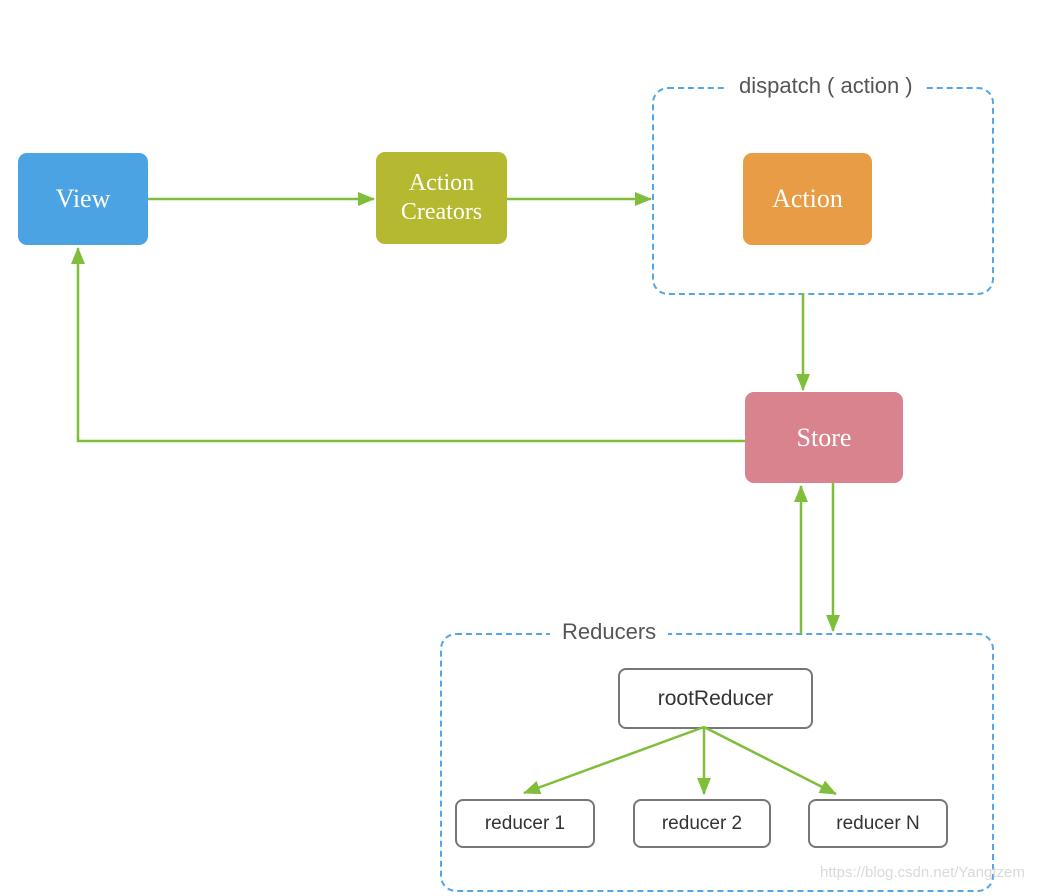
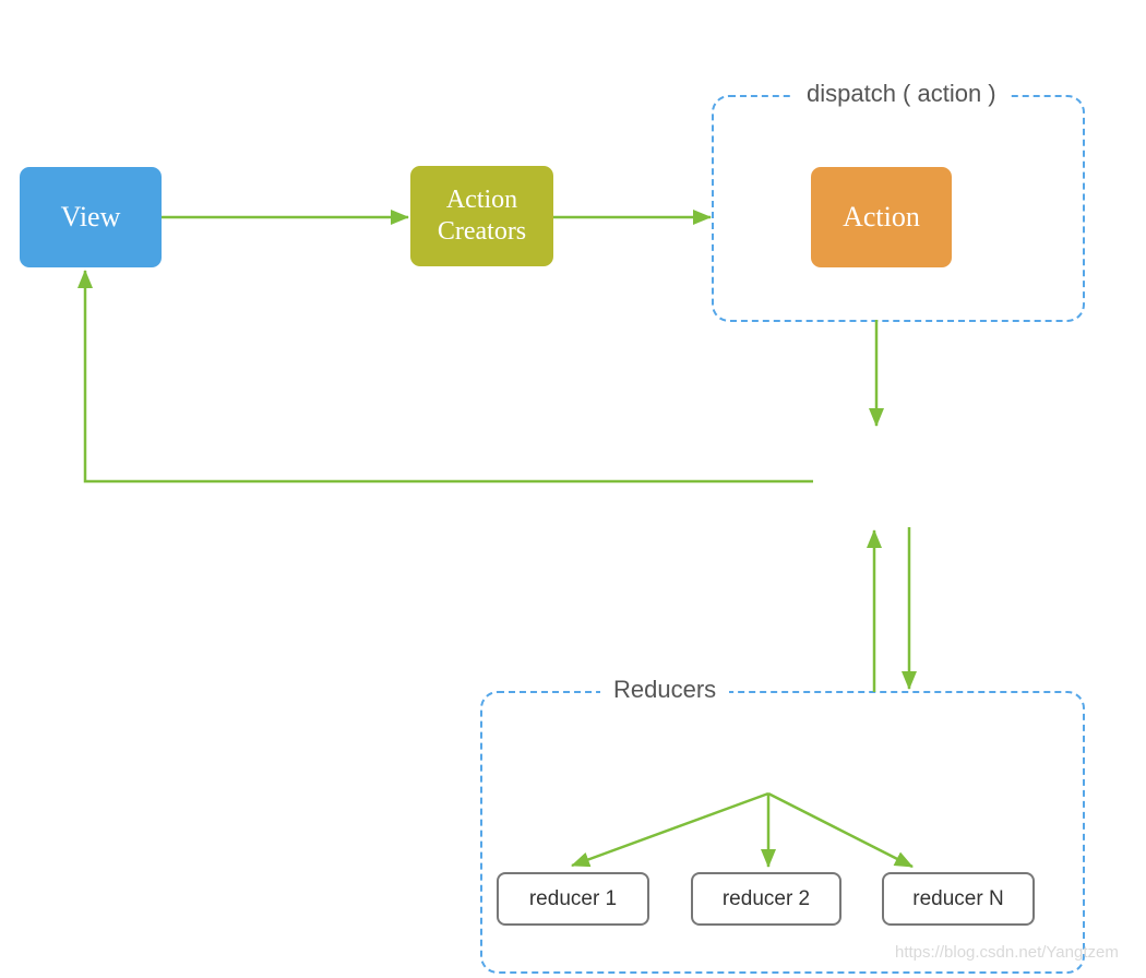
  dispatch ( action )
  Reducers
  View
  Action Creators
  Action
- Store
- rootReducer
  reducer 1
  reducer 2
  reducer N
  https://blog.csdn.net/Yangtzem
